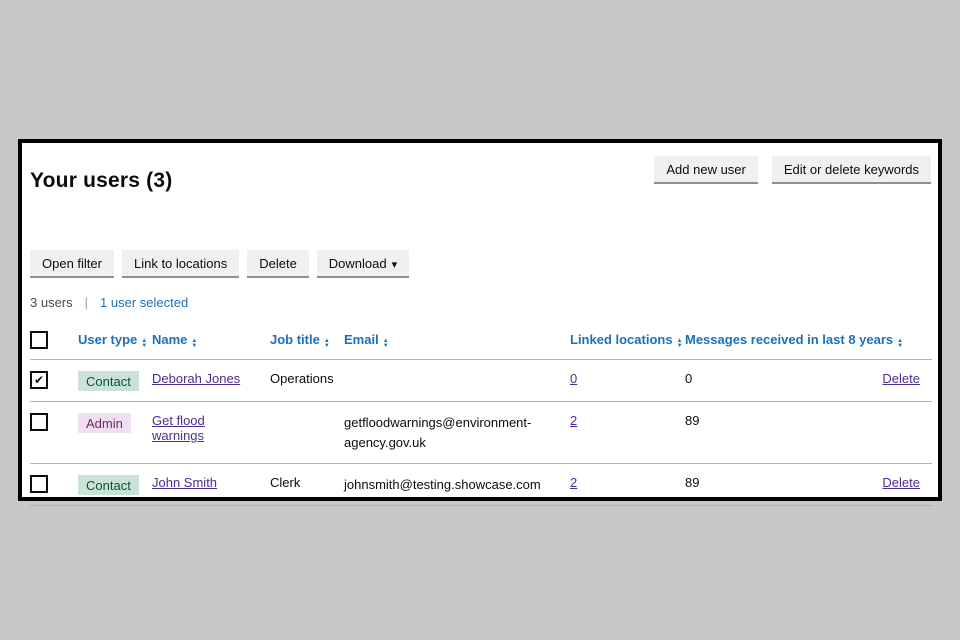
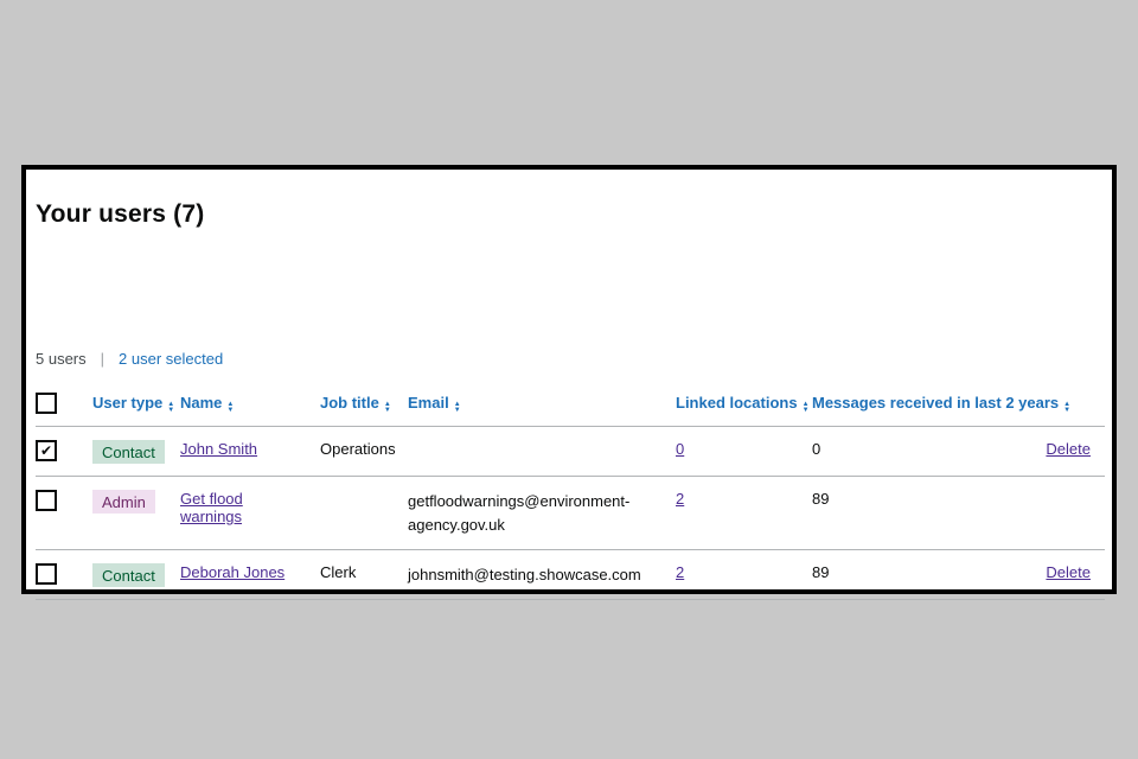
- Your users (3)
+ Your users (7)
- Add new user
- Edit or delete keywords
- Open filter
- Link to locations
- Delete
- Download ▾
- 3 users
+ 5 users
  |
- 1 user selected
+ 2 user selected
- 	User type	Name	Job title	Email	Linked locations	Messages received in last 8 years
+ 	User type	Name	Job title	Email	Linked locations	Messages received in last 2 years
- ✔	Contact	Deborah Jones	Operations		0	0	Delete
+ ✔	Contact	John Smith	Operations		0	0	Delete
  	Admin	Get flood warnings		getfloodwarnings@environment-agency.gov.uk	2	89
- 	Contact	John Smith	Clerk	johnsmith@testing.showcase.com	2	89	Delete
+ 	Contact	Deborah Jones	Clerk	johnsmith@testing.showcase.com	2	89	Delete
